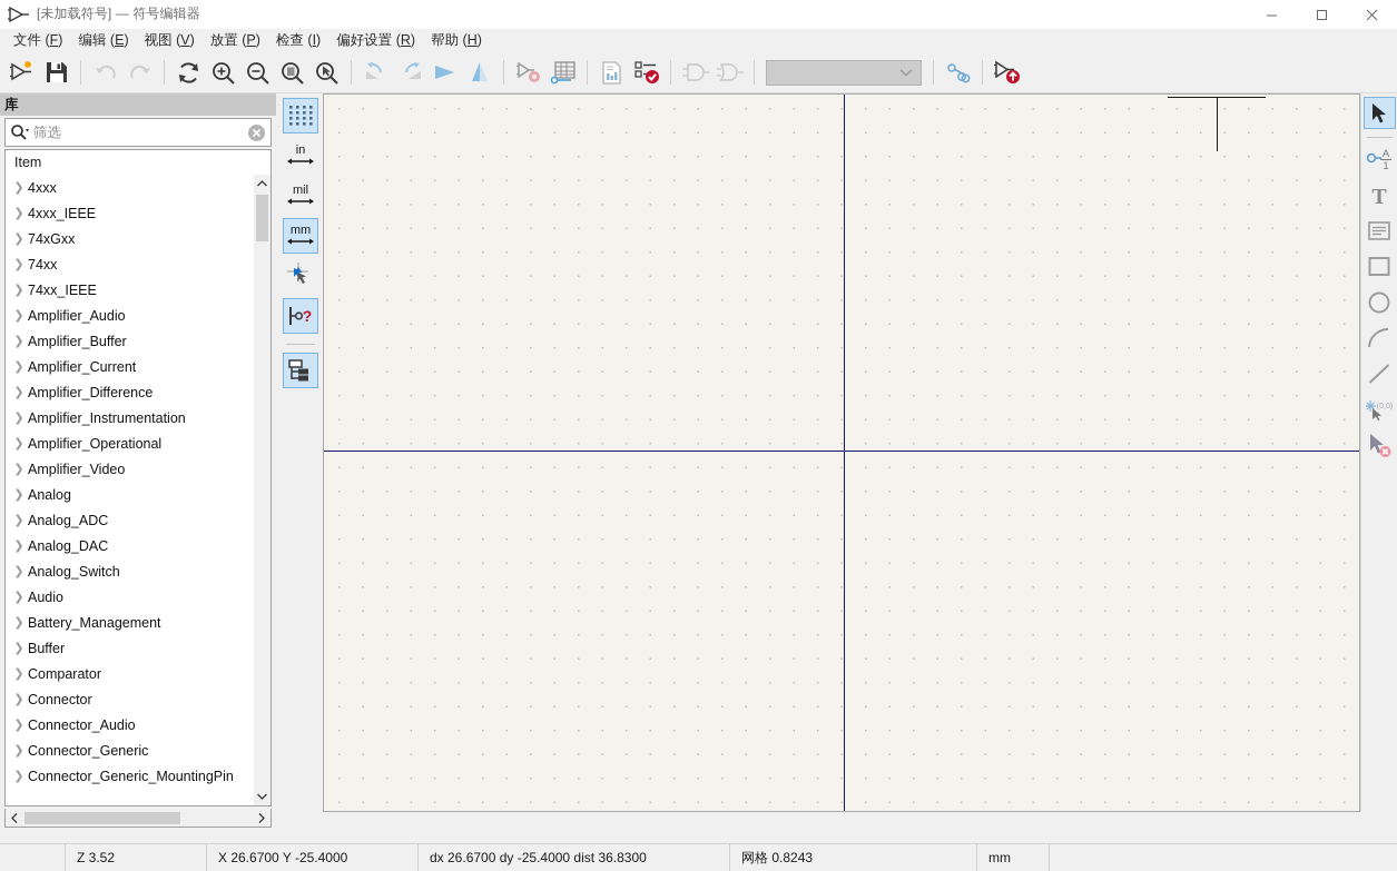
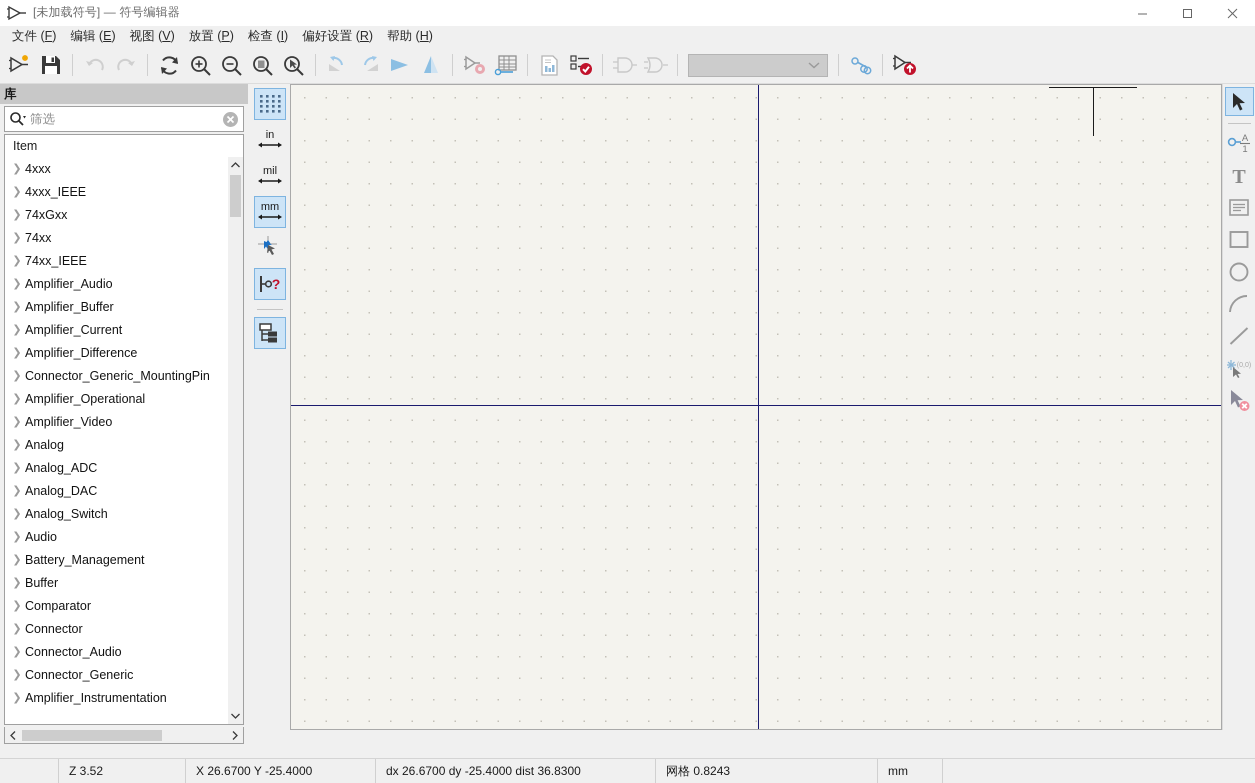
  [未加载符号] — 符号编辑器
  文件 (F)
  编辑 (E)
  视图 (V)
  放置 (P)
  检查 (I)
  偏好设置 (R)
  帮助 (H)
  库
  筛选
  Item
  ❯
  4xxx
  ❯
  4xxx_IEEE
  ❯
  74xGxx
  ❯
  74xx
  ❯
  74xx_IEEE
  ❯
  Amplifier_Audio
  ❯
  Amplifier_Buffer
  ❯
  Amplifier_Current
  ❯
  Amplifier_Difference
  ❯
- Amplifier_Instrumentation
+ Connector_Generic_MountingPin
  ❯
  Amplifier_Operational
  ❯
  Amplifier_Video
  ❯
  Analog
  ❯
  Analog_ADC
  ❯
  Analog_DAC
  ❯
  Analog_Switch
  ❯
  Audio
  ❯
  Battery_Management
  ❯
  Buffer
  ❯
  Comparator
  ❯
  Connector
  ❯
  Connector_Audio
  ❯
  Connector_Generic
  ❯
- Connector_Generic_MountingPin
+ Amplifier_Instrumentation
  in
  mil
  mm
  ?
  A
  1
  T
  Z 3.52
  X 26.6700 Y -25.4000
  dx 26.6700 dy -25.4000 dist 36.8300
  网格 0.8243
  mm
